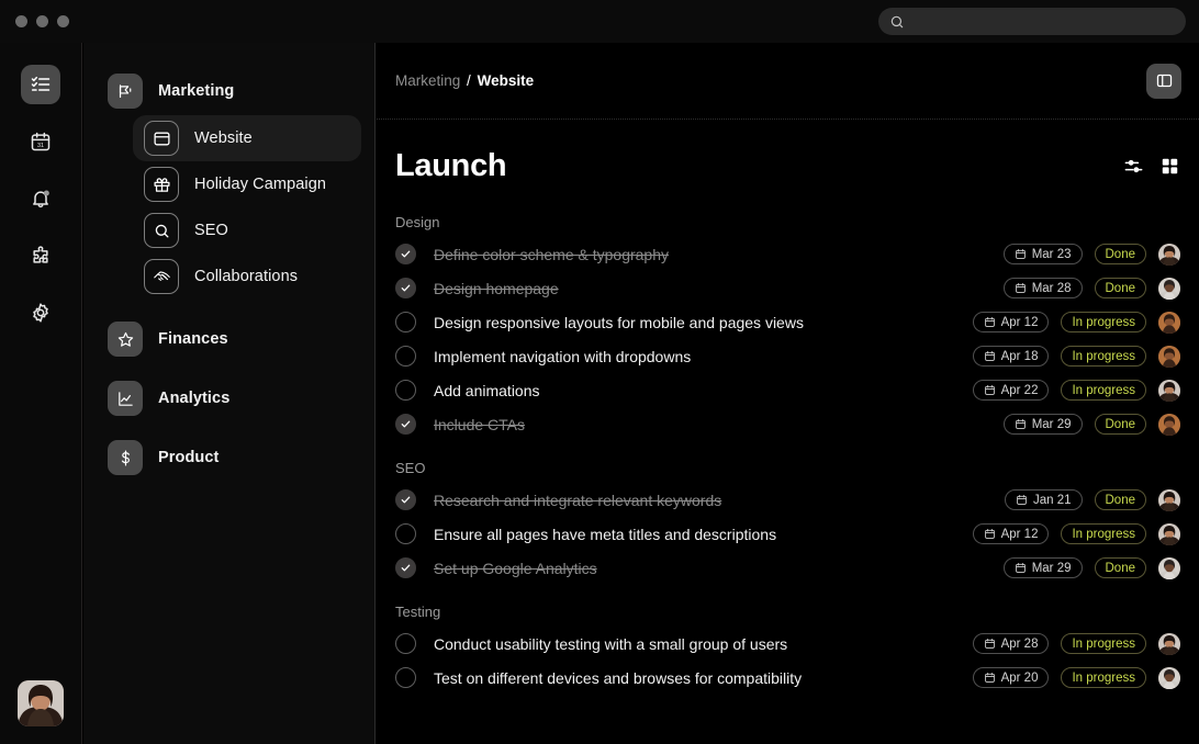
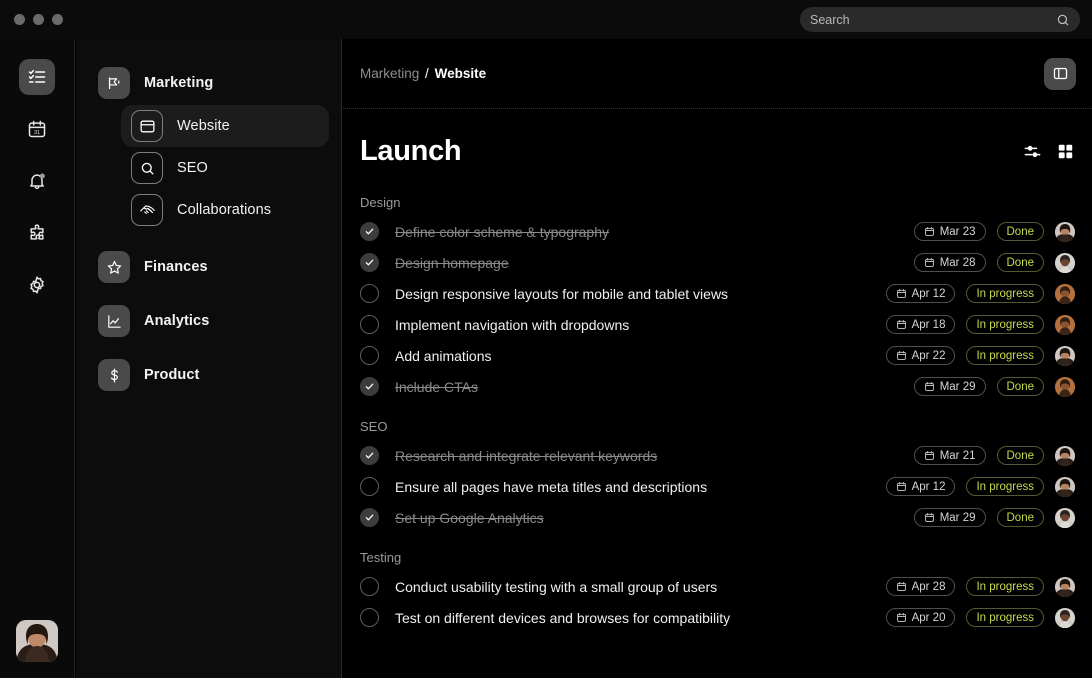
+ Search
  Marketing
  Website
- Holiday Campaign
  SEO
  Collaborations
  Finances
  Analytics
  Product
  Marketing / Website
  Launch
  Design
  Define color scheme & typography
  Mar 23
  Done
  Design homepage
  Mar 28
  Done
- Design responsive layouts for mobile and pages views
+ Design responsive layouts for mobile and tablet views
  Apr 12
  In progress
  Implement navigation with dropdowns
  Apr 18
  In progress
  Add animations
  Apr 22
  In progress
  Include CTAs
  Mar 29
  Done
  SEO
  Research and integrate relevant keywords
- Jan 21
+ Mar 21
  Done
  Ensure all pages have meta titles and descriptions
  Apr 12
  In progress
  Set up Google Analytics
  Mar 29
  Done
  Testing
  Conduct usability testing with a small group of users
  Apr 28
  In progress
  Test on different devices and browses for compatibility
  Apr 20
  In progress
